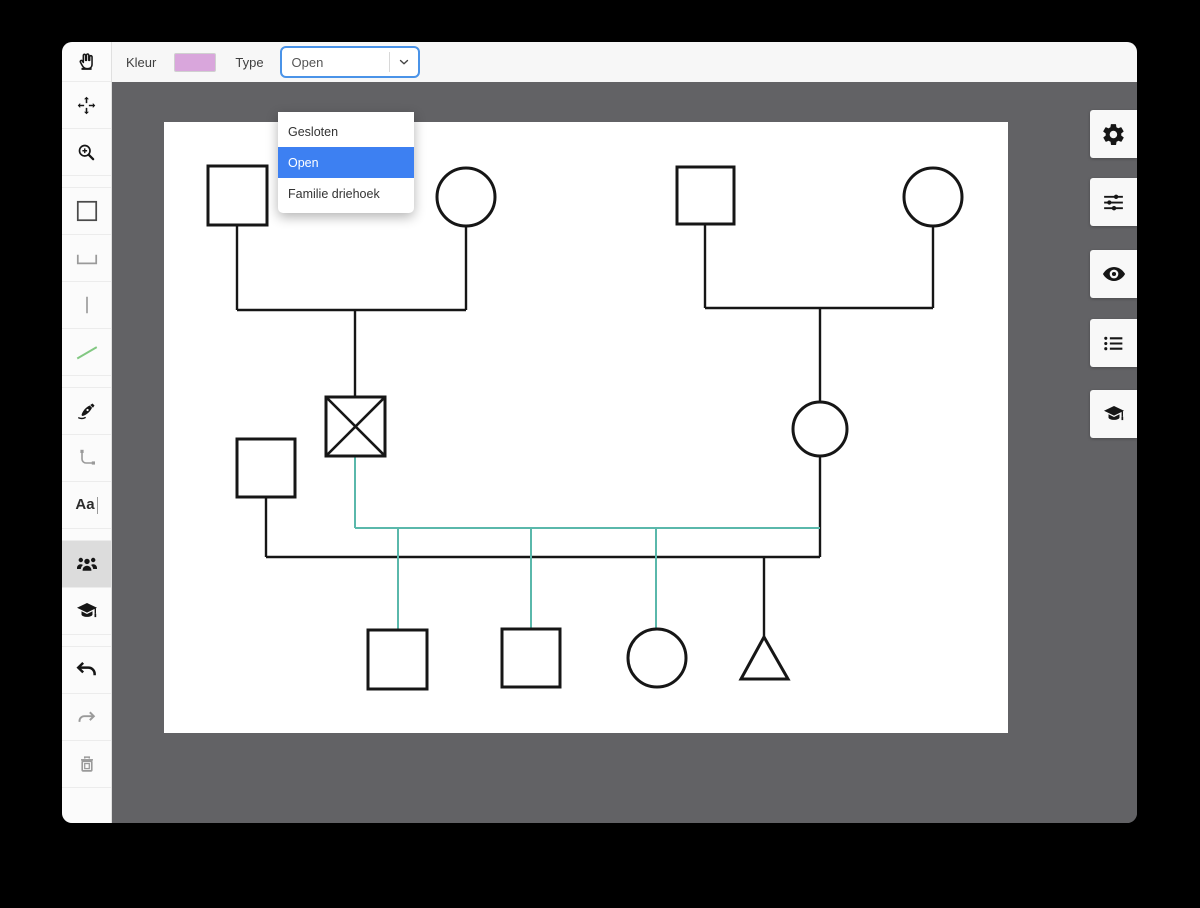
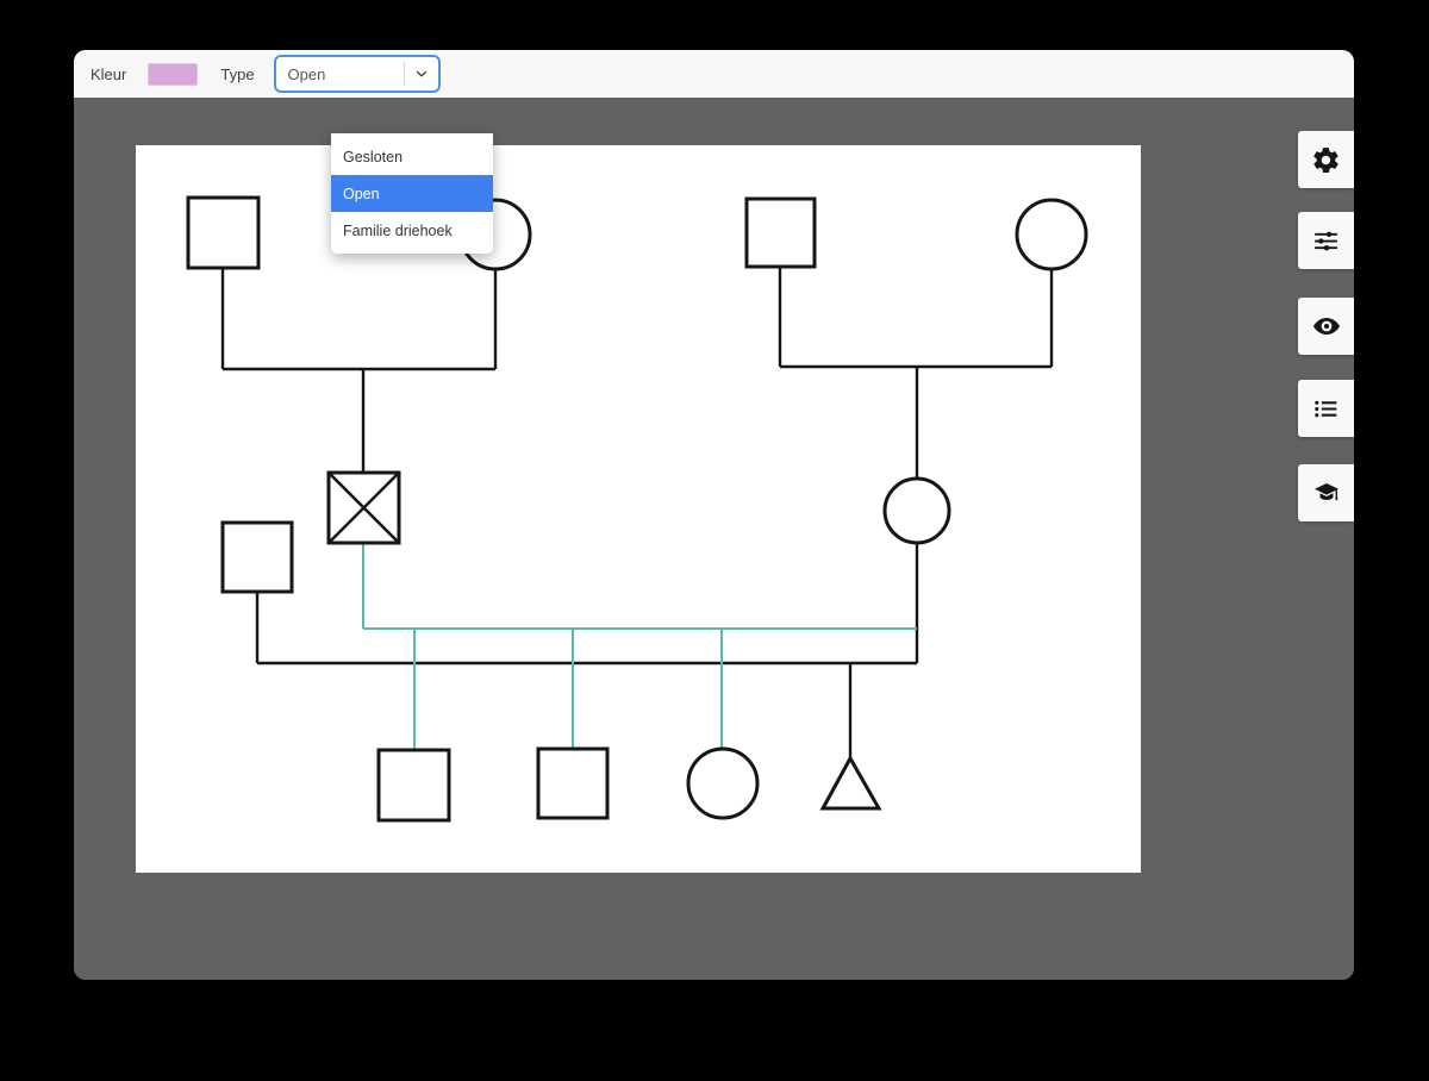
- Aa
  Kleur
  Type
  Open
  Gesloten
  Open
  Familie driehoek
